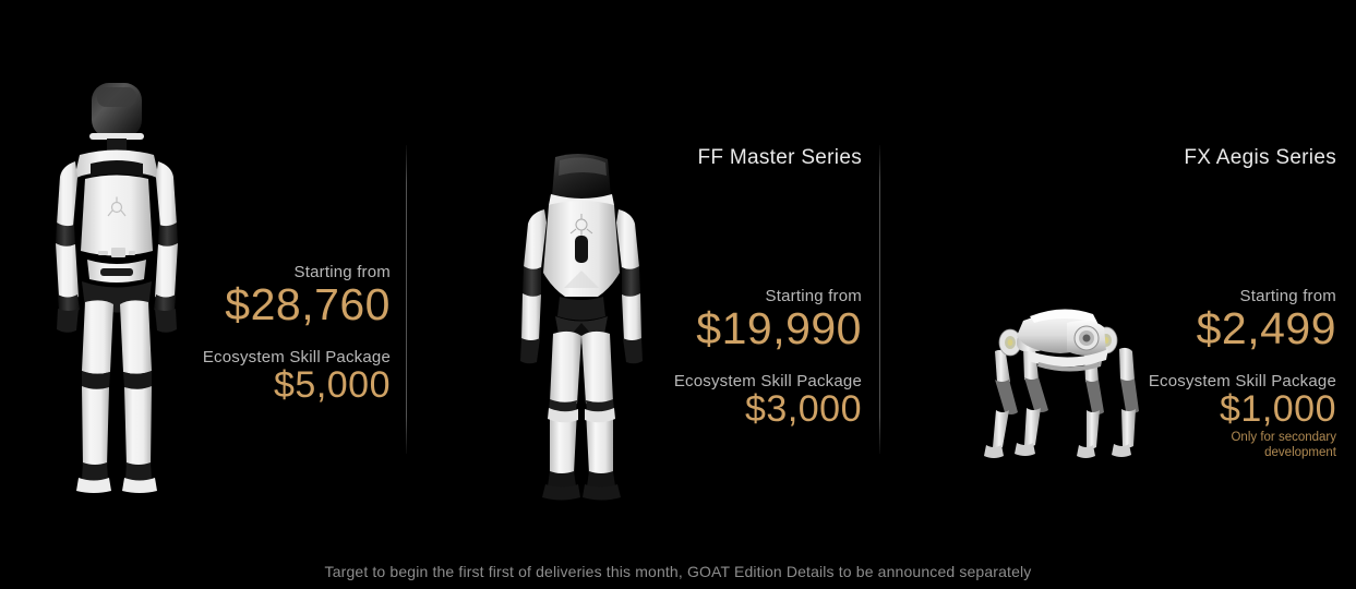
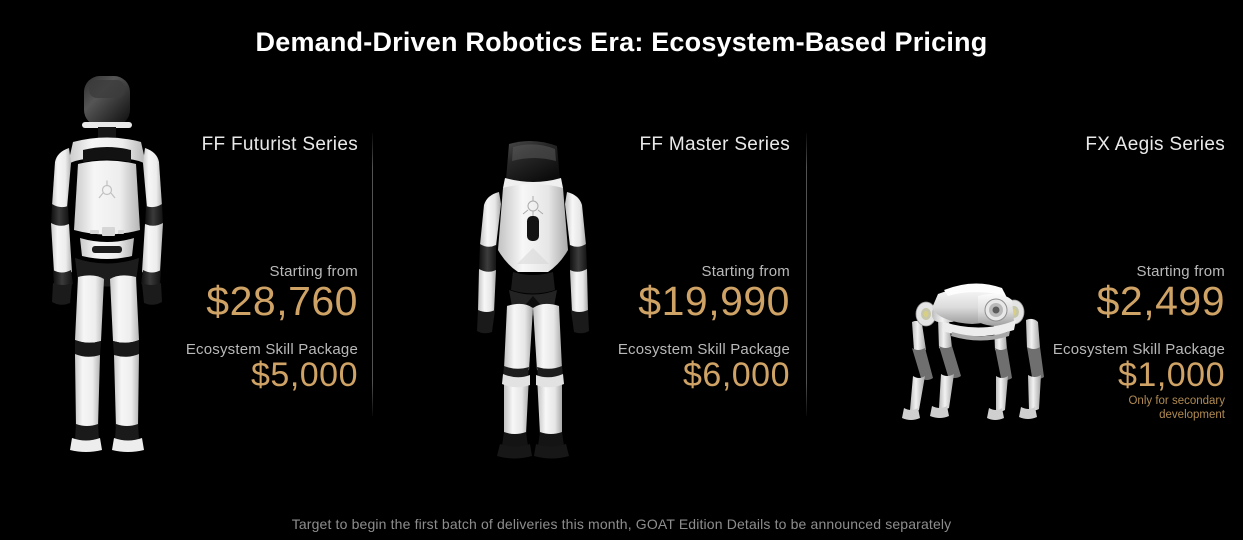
+ Demand-Driven Robotics Era: Ecosystem-Based Pricing
+ FF Futurist Series
  Starting from
  $28,760
  Ecosystem Skill Package
  $5,000
  FF Master Series
  Starting from
  $19,990
  Ecosystem Skill Package
- $3,000
+ $6,000
  FX Aegis Series
  Starting from
  $2,499
  Ecosystem Skill Package
  $1,000
  Only for secondary development
- Target to begin the first first of deliveries this month, GOAT Edition Details to be announced separately
+ Target to begin the first batch of deliveries this month, GOAT Edition Details to be announced separately
